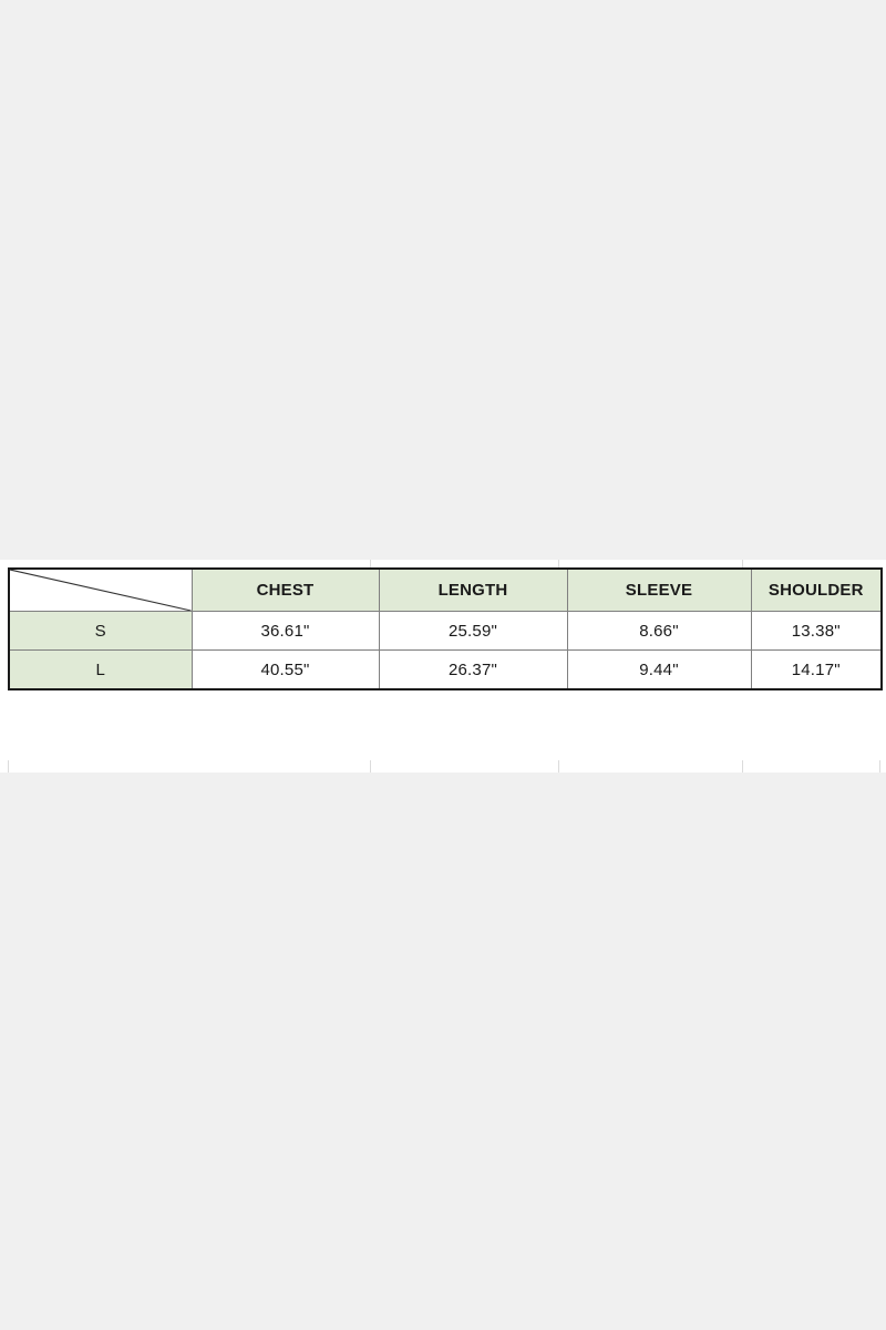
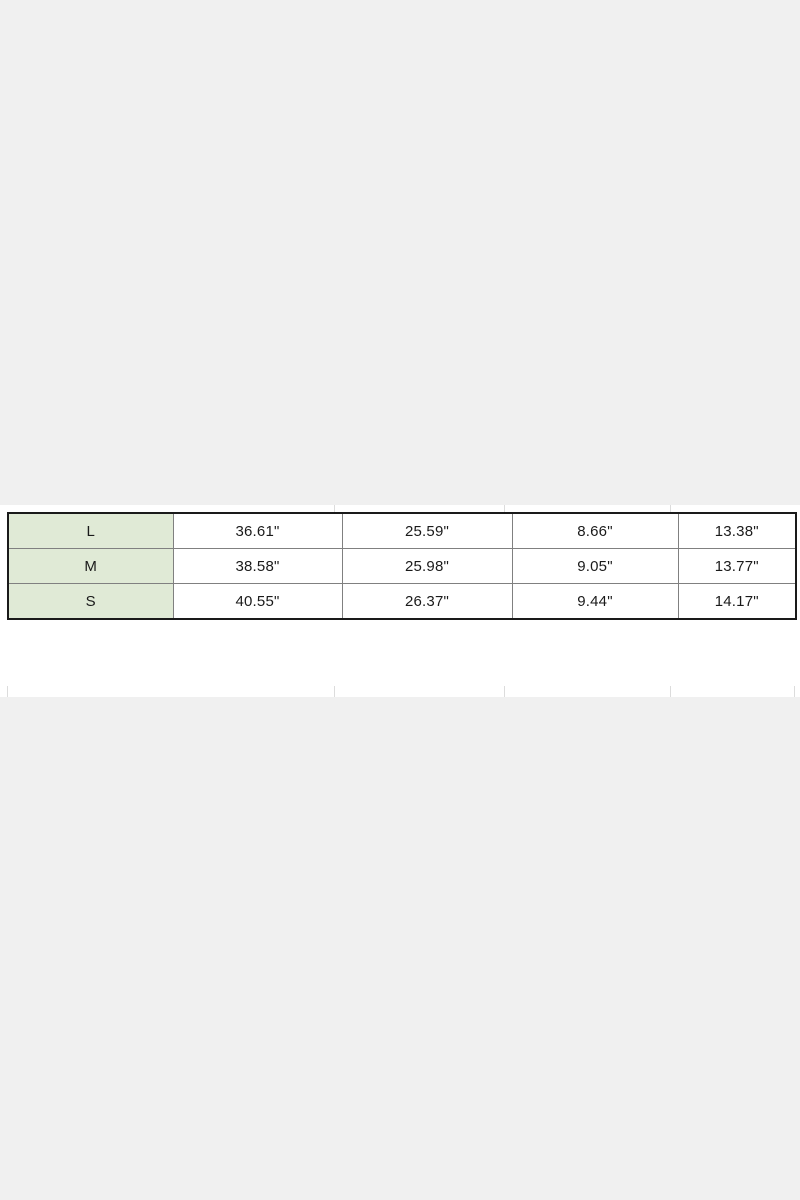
- 	CHEST	LENGTH	SLEEVE	SHOULDER
- S	36.61"	25.59"	8.66"	13.38"
+ L	36.61"	25.59"	8.66"	13.38"
+ M	38.58"	25.98"	9.05"	13.77"
- L	40.55"	26.37"	9.44"	14.17"
+ S	40.55"	26.37"	9.44"	14.17"
